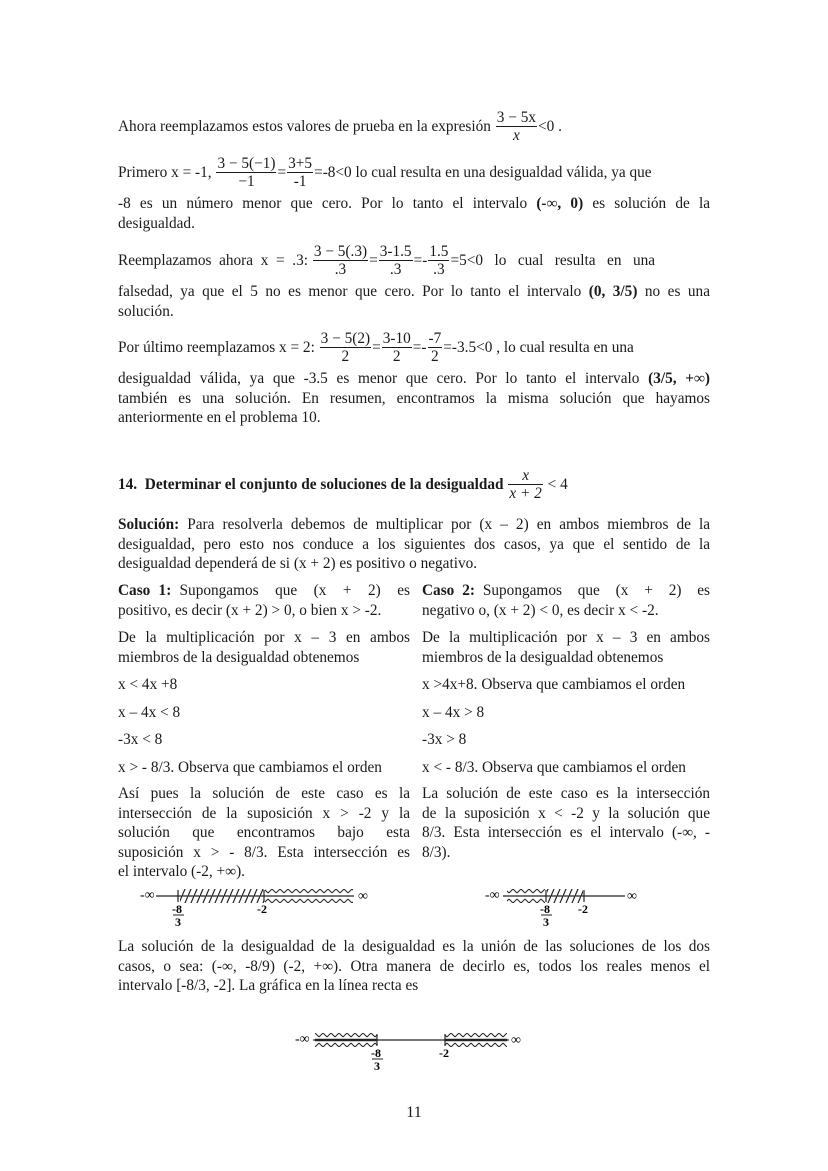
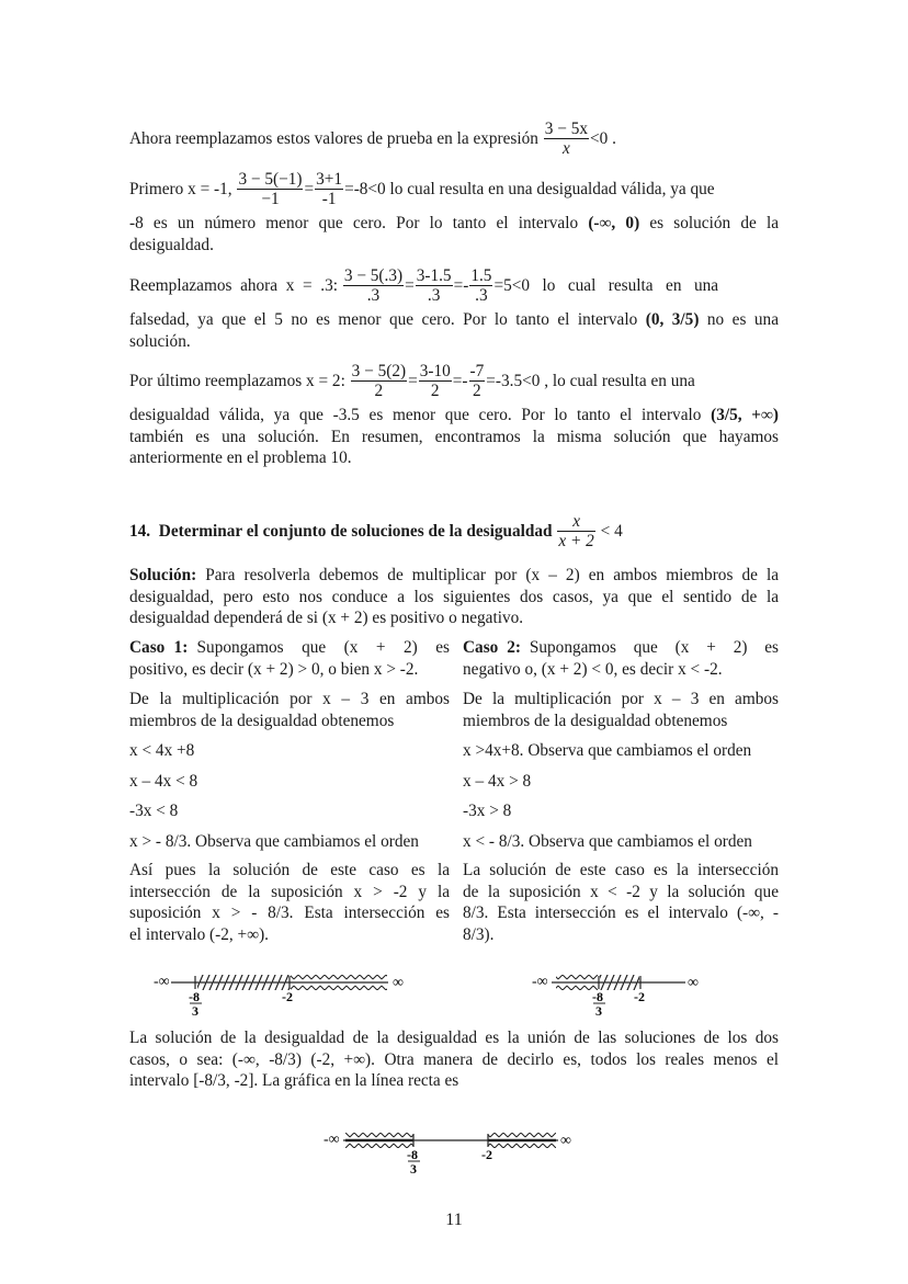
  Ahora reemplazamos estos valores de prueba en la expresión
  3 − 5x
  x
  <0 .
  Primero x = -1,
  3 − 5(−1)
  −1
  =
- 3+5
+ 3+1
  -1
  =-8<0 lo cual resulta en una desigualdad válida, ya que
  -8 es un número menor que cero. Por lo tanto el intervalo (-∞, 0) es solución de la
  desigualdad.
  Reemplazamos ahora x = .3:
  3 − 5(.3)
  .3
  =
  3-1.5
  .3
  =-
  1.5
  .3
  =5<0 lo cual resulta en una
  falsedad, ya que el 5 no es menor que cero. Por lo tanto el intervalo (0, 3/5) no es una
  solución.
  Por último reemplazamos x = 2:
  3 − 5(2)
  2
  =
  3-10
  2
  =-
  -7
  2
  =-3.5<0 , lo cual resulta en una
  desigualdad válida, ya que -3.5 es menor que cero. Por lo tanto el intervalo (3/5, +∞)
  también es una solución. En resumen, encontramos la misma solución que hayamos
  anteriormente en el problema 10.
  14. Determinar el conjunto de soluciones de la desigualdad
  x
  x + 2
  < 4
  Solución: Para resolverla debemos de multiplicar por (x – 2) en ambos miembros de la
  desigualdad, pero esto nos conduce a los siguientes dos casos, ya que el sentido de la
  desigualdad dependerá de si (x + 2) es positivo o negativo.
  Caso 1: Supongamos que (x + 2) es
  positivo, es decir (x + 2) > 0, o bien x > -2.
  De la multiplicación por x – 3 en ambos
  miembros de la desigualdad obtenemos
  x < 4x +8
  x – 4x < 8
  -3x < 8
  x > - 8/3. Observa que cambiamos el orden
  Así pues la solución de este caso es la
  intersección de la suposición x > -2 y la
- solución que encontramos bajo esta
  suposición x > - 8/3. Esta intersección es
  el intervalo (-2, +∞).
  Caso 2: Supongamos que (x + 2) es
  negativo o, (x + 2) < 0, es decir x < -2.
  De la multiplicación por x – 3 en ambos
  miembros de la desigualdad obtenemos
  x >4x+8. Observa que cambiamos el orden
  x – 4x > 8
  -3x > 8
  x < - 8/3. Observa que cambiamos el orden
  La solución de este caso es la intersección
  de la suposición x < -2 y la solución que
  8/3. Esta intersección es el intervalo (-∞, -
  8/3).
  -∞
  ∞
  -8
  3
  -2
  -∞
  ∞
  -8
  3
  -2
  La solución de la desigualdad de la desigualdad es la unión de las soluciones de los dos
- casos, o sea: (-∞, -8/9) (-2, +∞). Otra manera de decirlo es, todos los reales menos el
+ casos, o sea: (-∞, -8/3) (-2, +∞). Otra manera de decirlo es, todos los reales menos el
  intervalo [-8/3, -2]. La gráfica en la línea recta es
  -∞
  ∞
  -8
  3
  -2
  11
